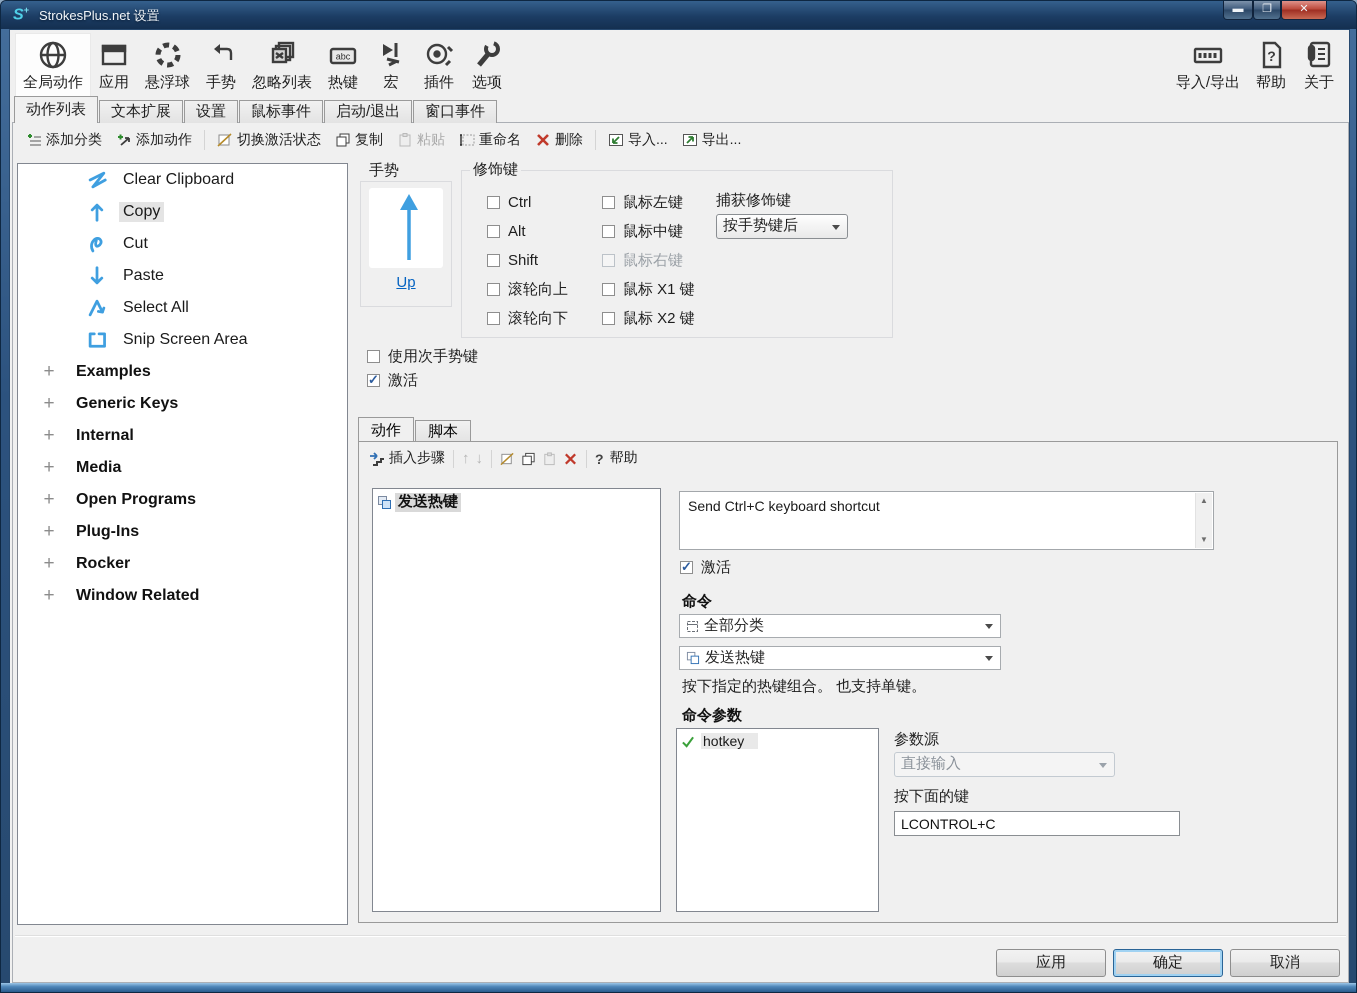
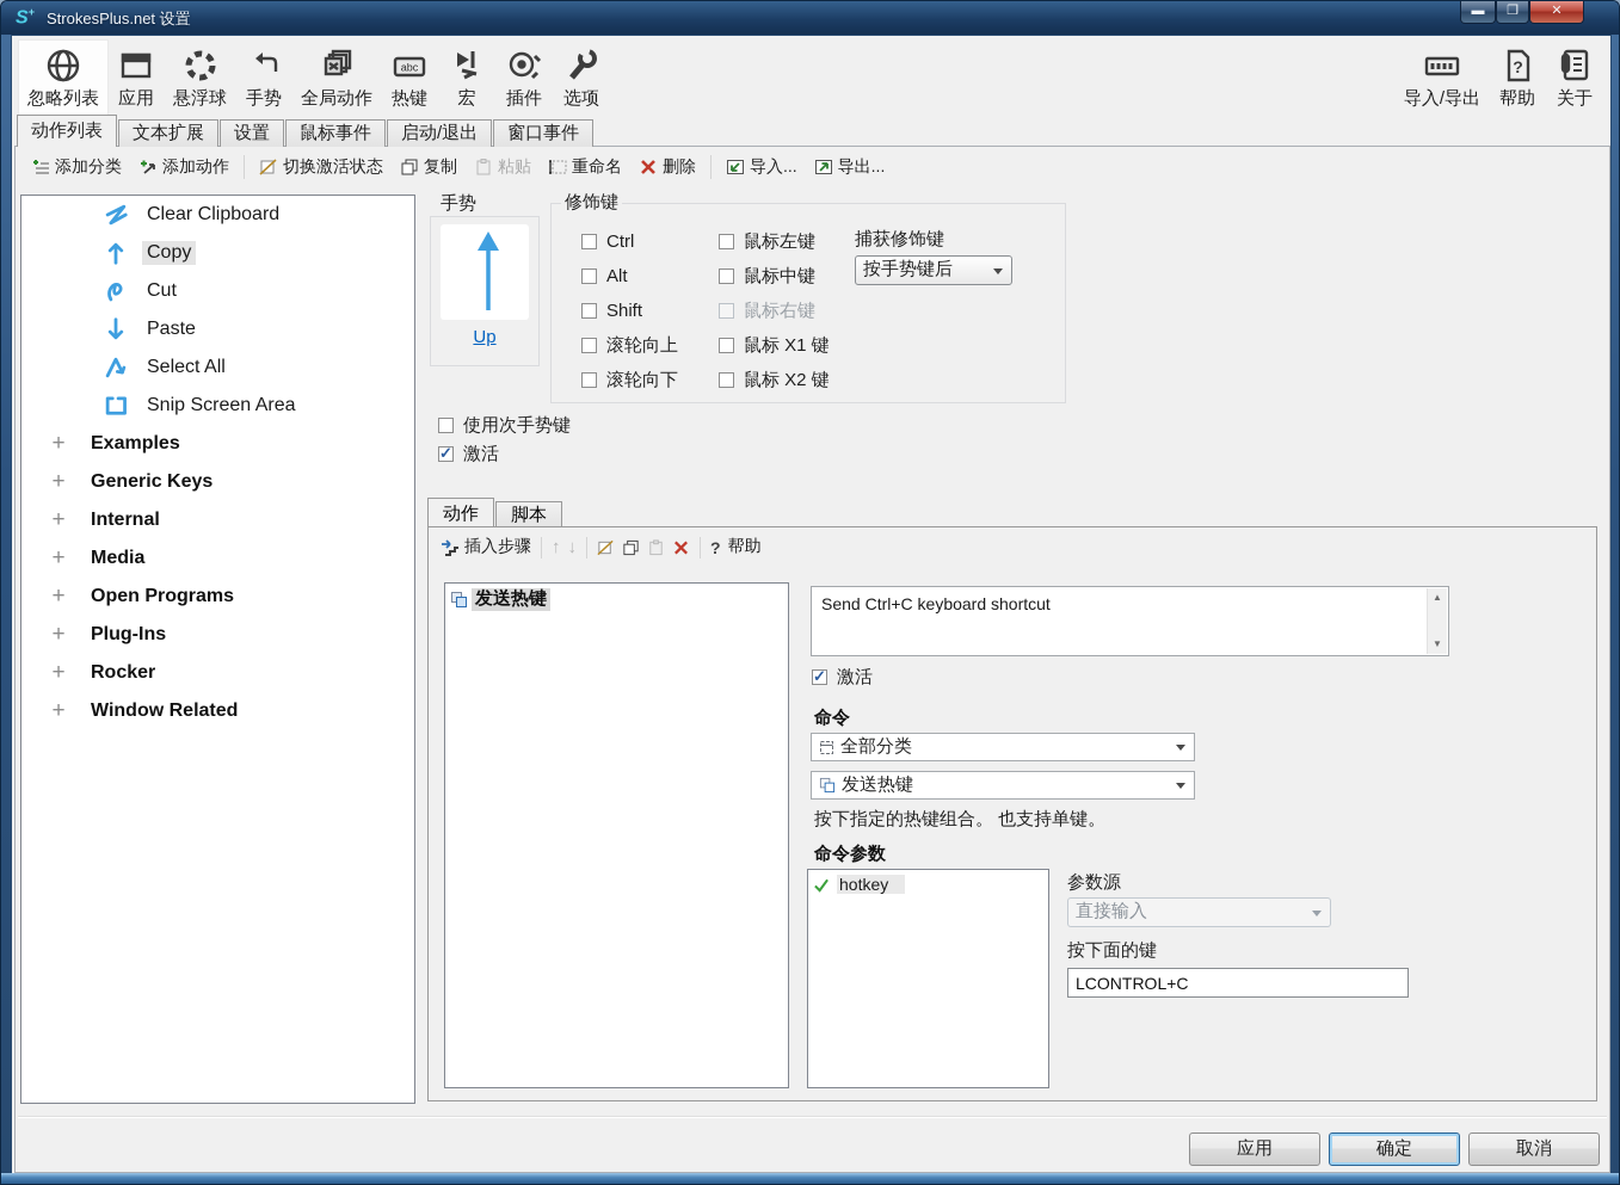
  S+
  StrokesPlus.net 设置
  ▬
  ❐
  ✕
- 全局动作
+ 忽略列表
  应用
  悬浮球
  手势
- 忽略列表
+ 全局动作
  abc
  热键
  宏
  插件
  选项
  导入/导出
  ?
  帮助
  关于
  动作列表
  文本扩展
  设置
  鼠标事件
  启动/退出
  窗口事件
  添加分类
  添加动作
  切换激活状态
  复制
  粘贴
  重命名
  删除
  导入...
  导出...
  Clear Clipboard
  Copy
  Cut
  Paste
  Select All
  Snip Screen Area
  +
  Examples
  +
  Generic Keys
  +
  Internal
  +
  Media
  +
  Open Programs
  +
  Plug-Ins
  +
  Rocker
  +
  Window Related
  手势
  Up
  修饰键
  Ctrl
  Alt
  Shift
  滚轮向上
  滚轮向下
  鼠标左键
  鼠标中键
  鼠标右键
  鼠标 X1 键
  鼠标 X2 键
  捕获修饰键
  按手势键后
  使用次手势键
  激活
  动作
  脚本
  插入步骤
  ↑
  ↓
  ?
  帮助
  发送热键
  Send Ctrl+C keyboard shortcut
  ▲
  ▼
  激活
  命令
  全部分类
  发送热键
  按下指定的热键组合。 也支持单键。
  命令参数
  hotkey
  参数源
  直接输入
  按下面的键
  LCONTROL+C
  应用
  确定
  取消
